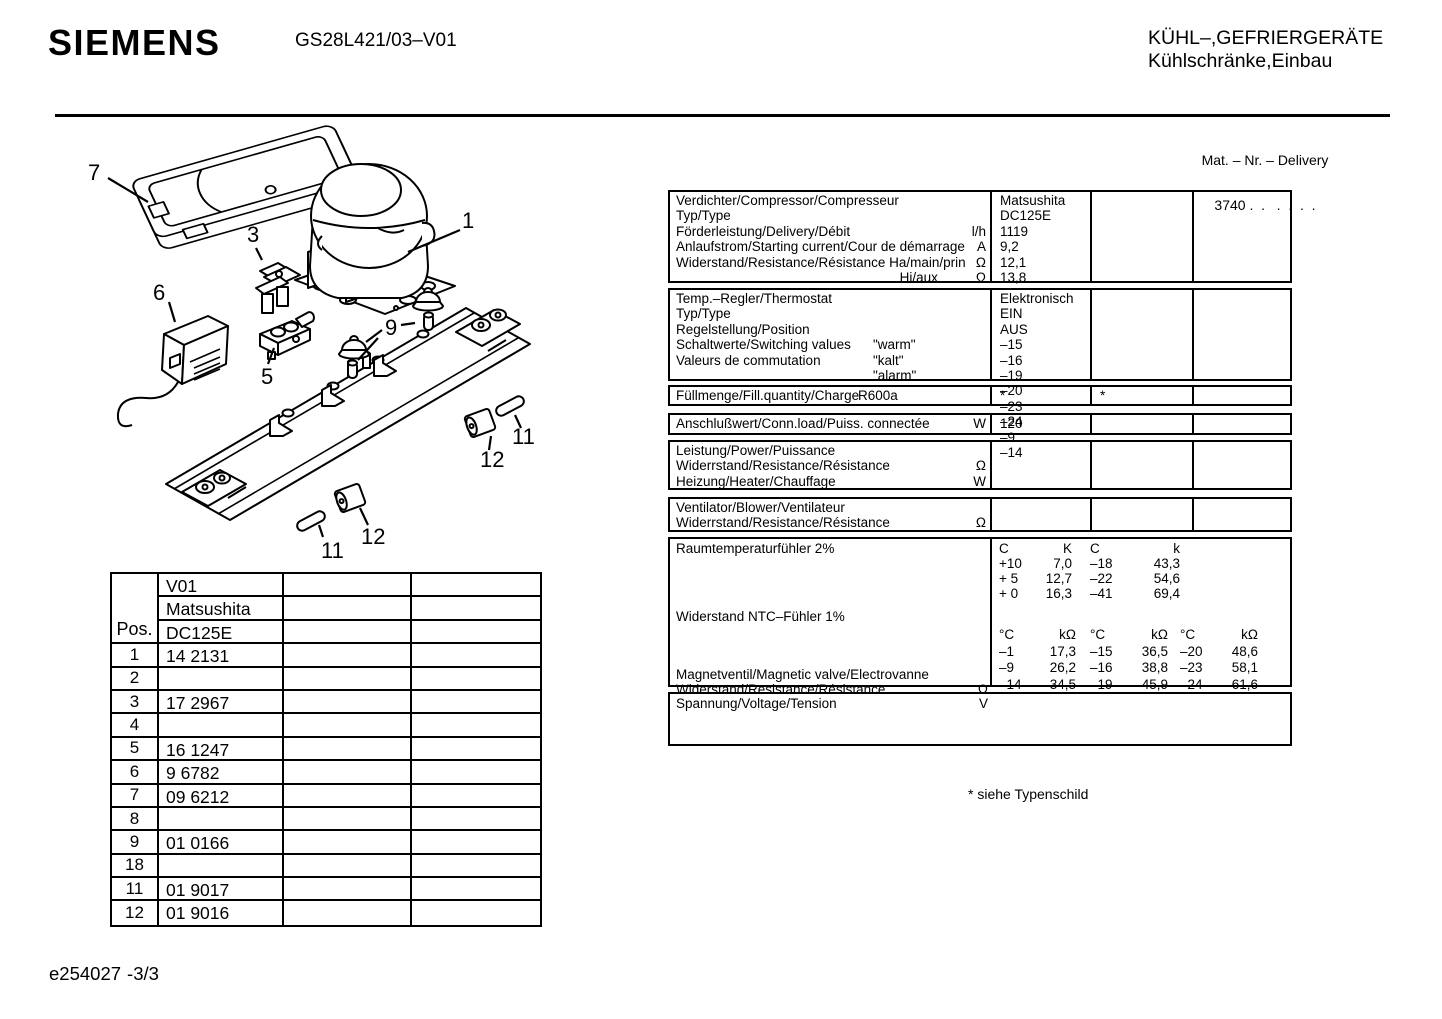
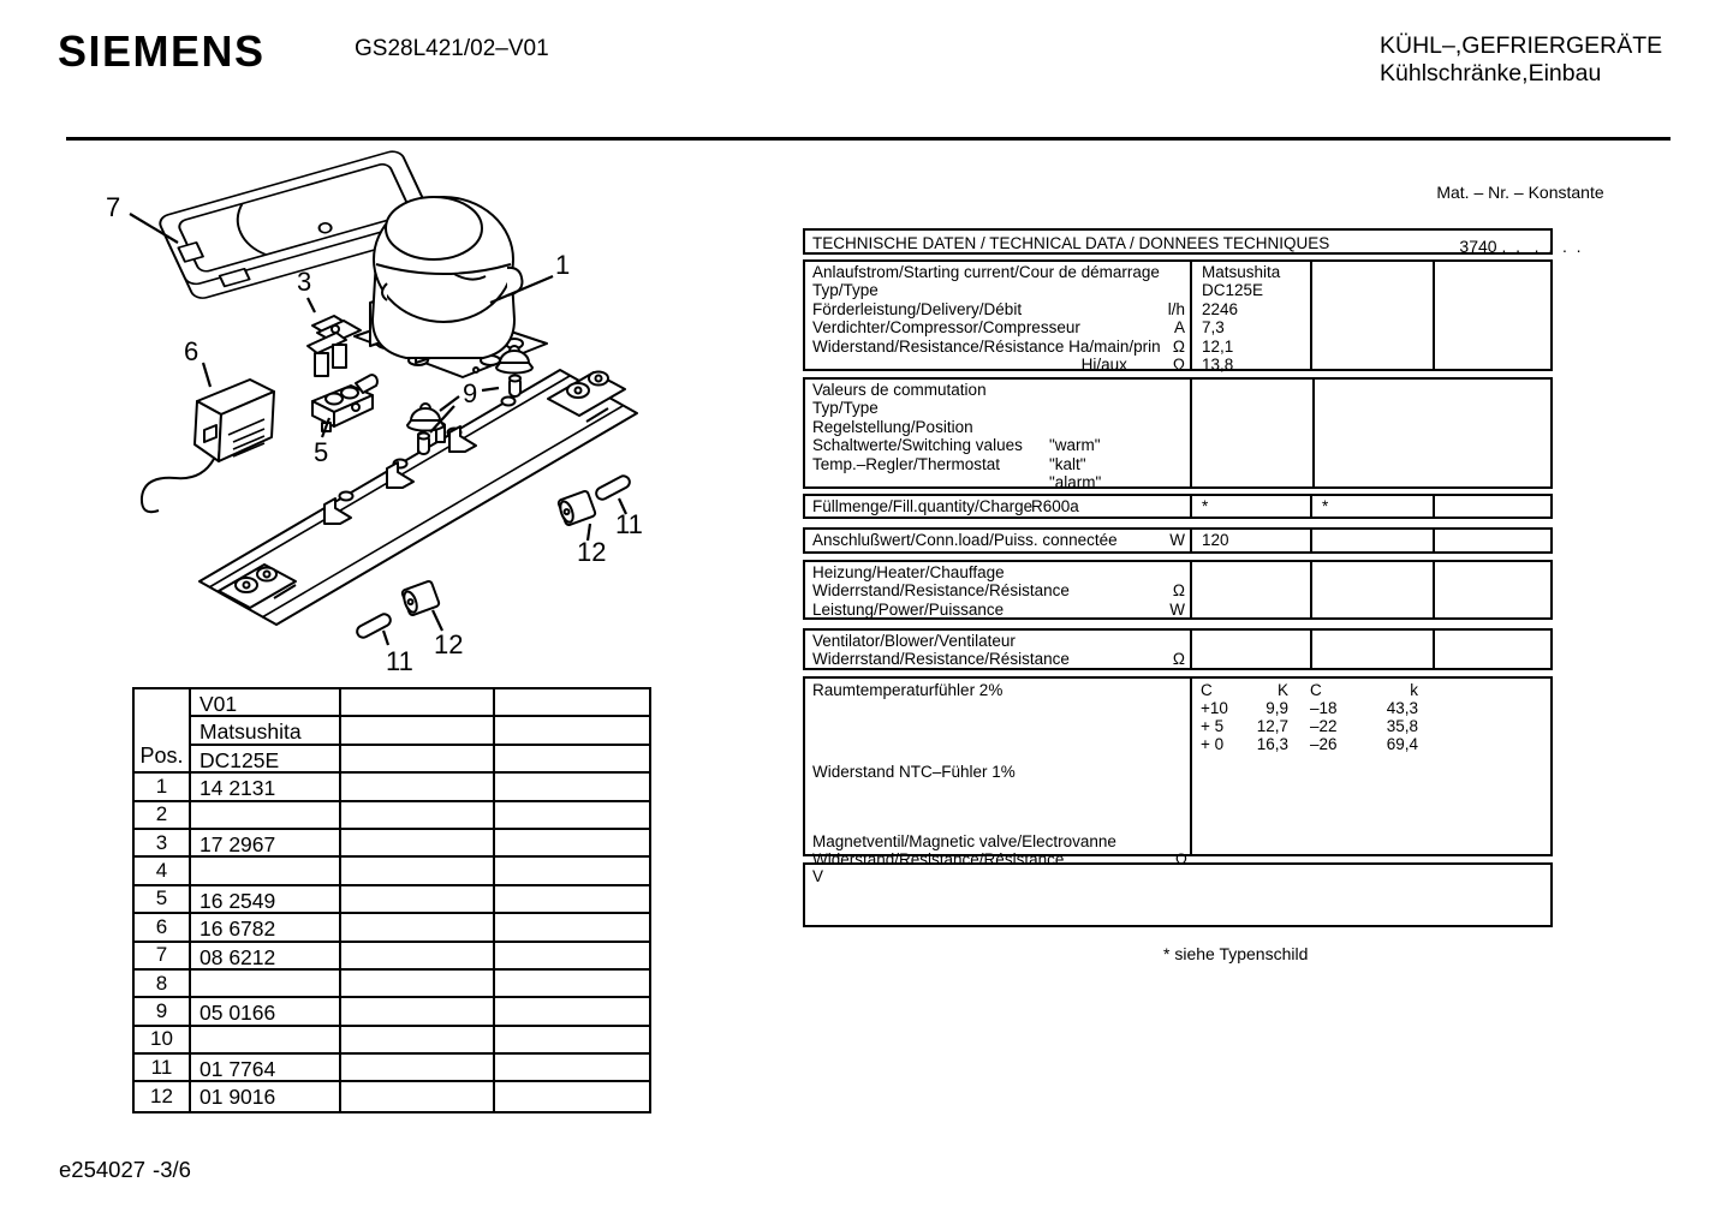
  SIEMENS
- GS28L421/03–V01
+ GS28L421/02–V01
  KÜHL–,GEFRIERGERÄTE
  Kühlschränke,Einbau
- Mat. – Nr. – Delivery
+ Mat. – Nr. – Konstante
  3740 . . . . . .
  7
  1
  3
  6
  9
  5
  11
  12
  12
  11
+ TECHNISCHE DATEN / TECHNICAL DATA / DONNEES TECHNIQUES
- Verdichter/Compressor/Compresseur
+ Anlaufstrom/Starting current/Cour de démarrage
  Typ/Type
  Förderleistung/Delivery/Débit
  l/h
- Anlaufstrom/Starting current/Cour de démarrage
+ Verdichter/Compressor/Compresseur
  A
  Widerstand/Resistance/Résistance Ha/main/prin
  Ω
  Hi/aux
  Ω
  Matsushita
  DC125E
- 1119
+ 2246
- 9,2
+ 7,3
  12,1
  13,8
- Temp.–Regler/Thermostat
+ Valeurs de commutation
  Typ/Type
  Regelstellung/Position
  Schaltwerte/Switching values
  "warm"
- Valeurs de commutation
+ Temp.–Regler/Thermostat
  "kalt"
  "alarm"
- Elektronisch
- EINAUS
- –15–16
- –19–20
- –23–24
- –9–14
  Füllmenge/Fill.quantity/Charge
  R600a
  *
  *
  Anschlußwert/Conn.load/Puiss. connectée
  W
  120
- Leistung/Power/Puissance
+ Heizung/Heater/Chauffage
  Widerrstand/Resistance/Résistance
  Ω
- Heizung/Heater/Chauffage
+ Leistung/Power/Puissance
  W
  Ventilator/Blower/Ventilateur
  Widerrstand/Resistance/Résistance
  Ω
  Raumtemperaturfühler 2%
  Widerstand NTC–Fühler 1%
  Magnetventil/Magnetic valve/Electrovanne
  Widerstand/Resistance/Résistance
  Ω
  C K C k
- +10 7,0 –18 43,3
+ +10 9,9 –18 43,3
- + 5 12,7 –22 54,6
+ + 5 12,7 –22 35,8
- + 0 16,3 –41 69,4
+ + 0 16,3 –26 69,4
- °C kΩ °C kΩ °C kΩ
- –1 17,3 –15 36,5 –20 48,6
- –9 26,2 –16 38,8 –23 58,1
- –14 34,5 –19 45,9 –24 61,6
- Spannung/Voltage/Tension
  V
  * siehe Typenschild
  Pos.
  V01
  Matsushita
  DC125E
  1
  14 2131
  2
  3
  17 2967
  4
  5
- 16 1247
+ 16 2549
  6
- 9 6782
+ 16 6782
  7
- 09 6212
+ 08 6212
  8
  9
- 01 0166
+ 05 0166
- 18
+ 10
  11
- 01 9017
+ 01 7764
  12
  01 9016
- e254027 -3/3
+ e254027 -3/6
